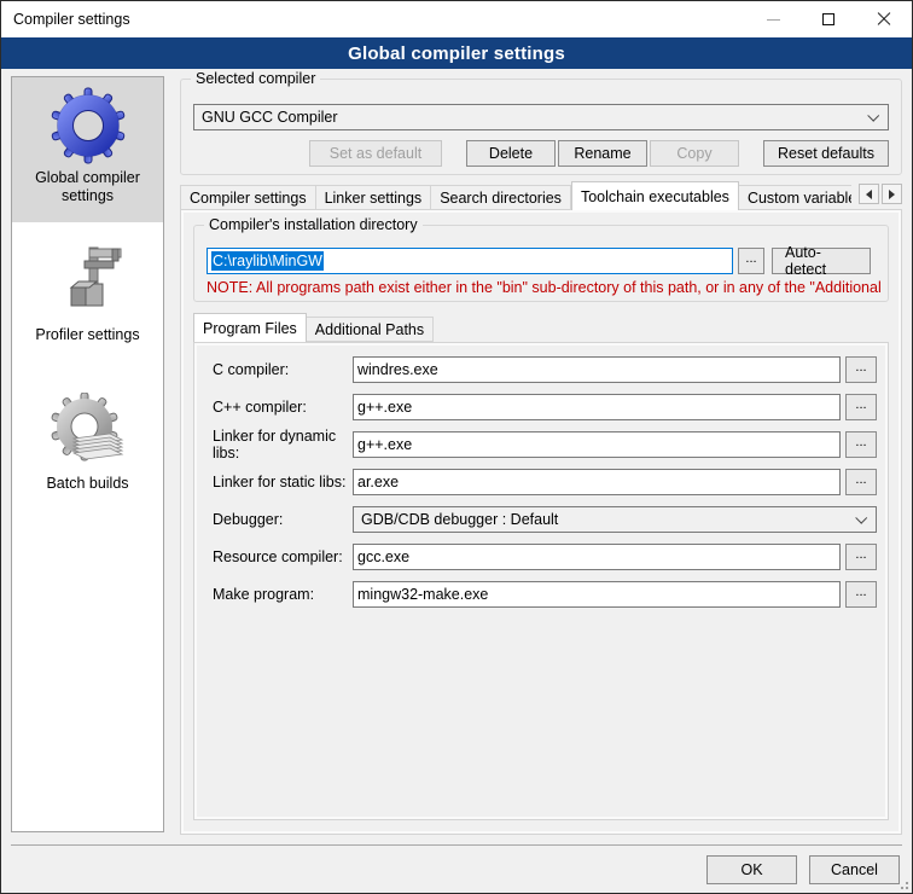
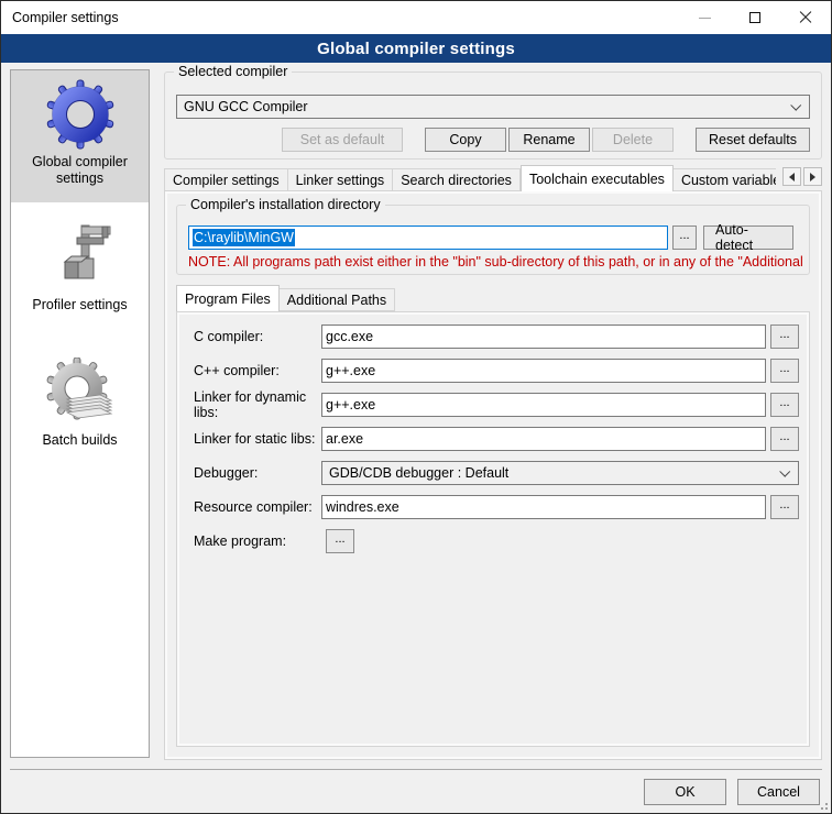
  Compiler settings
  Global compiler settings
  Global compiler settings
  Profiler settings
  Batch builds
  Selected compiler
  GNU GCC Compiler
  Set as default
- Delete
+ Copy
  Rename
- Copy
+ Delete
  Reset defaults
  Compiler settings
  Linker settings
  Search directories
  Toolchain executables
  Custom variabl
  Compiler's installation directory
  C:\raylib\MinGW
  ...
  Auto-detect
  NOTE: All programs path exist either in the "bin" sub-directory of this path, or in any of the "Additional
  Program Files
  Additional Paths
  C compiler:
- windres.exe
+ gcc.exe
  ...
  C++ compiler:
  g++.exe
  ...
  Linker for dynamic libs:
  g++.exe
  ...
  Linker for static libs:
  ar.exe
  ...
  Debugger:
  GDB/CDB debugger : Default
  Resource compiler:
- gcc.exe
+ windres.exe
  ...
  Make program:
- mingw32-make.exe
  ...
  OK
  Cancel
